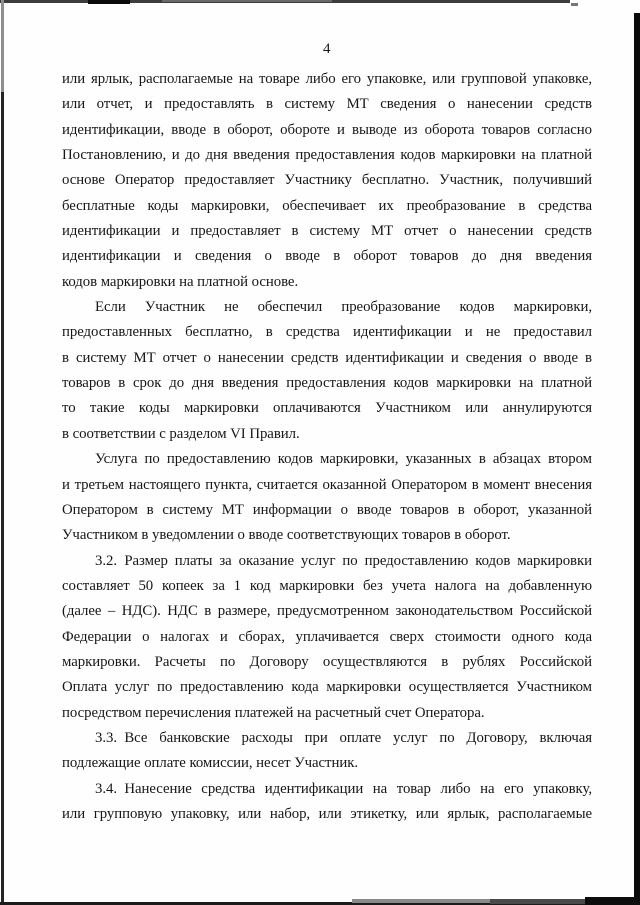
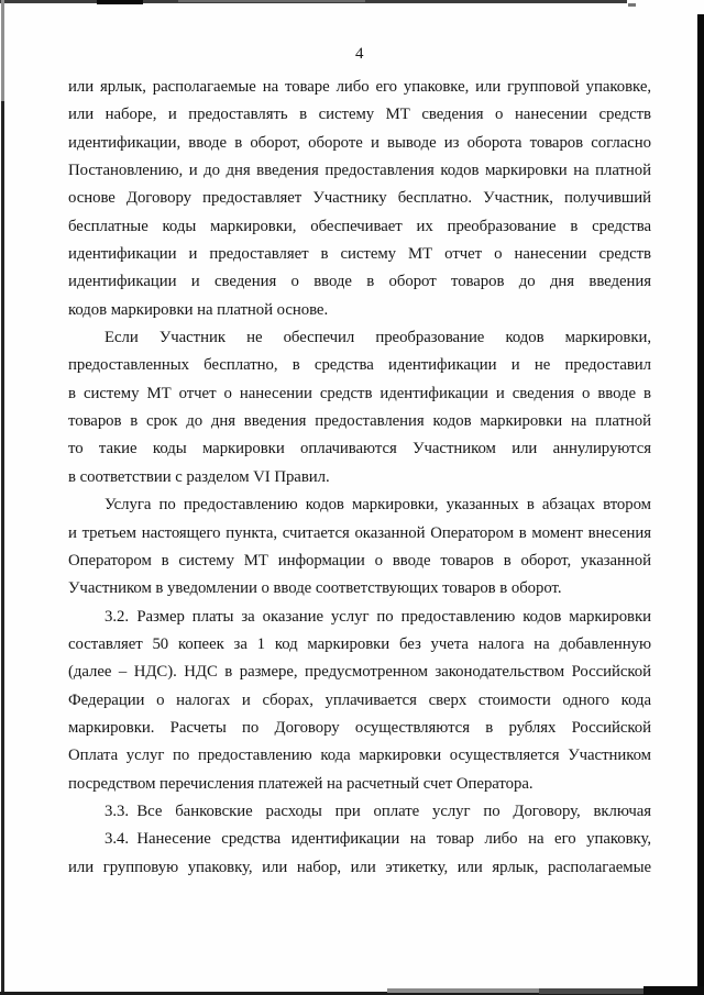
  4
  или ярлык, располагаемые на товаре либо его упаковке, или групповой упаковке,
- или отчет, и предоставлять в систему МТ сведения о нанесении средств
+ или наборе, и предоставлять в систему МТ сведения о нанесении средств
  идентификации, вводе в оборот, обороте и выводе из оборота товаров согласно
  Постановлению, и до дня введения предоставления кодов маркировки на платной
- основе Оператор предоставляет Участнику бесплатно. Участник, получивший
+ основе Договору предоставляет Участнику бесплатно. Участник, получивший
  бесплатные коды маркировки, обеспечивает их преобразование в средства
  идентификации и предоставляет в систему МТ отчет о нанесении средств
  идентификации и сведения о вводе в оборот товаров до дня введения
  кодов маркировки на платной основе.
  Если Участник не обеспечил преобразование кодов маркировки,
  предоставленных бесплатно, в средства идентификации и не предоставил
  в систему МТ отчет о нанесении средств идентификации и сведения о вводе в
  товаров в срок до дня введения предоставления кодов маркировки на платной
  то такие коды маркировки оплачиваются Участником или аннулируются
  в соответствии с разделом VI Правил.
  Услуга по предоставлению кодов маркировки, указанных в абзацах втором
  и третьем настоящего пункта, считается оказанной Оператором в момент внесения
  Оператором в систему МТ информации о вводе товаров в оборот, указанной
  Участником в уведомлении о вводе соответствующих товаров в оборот.
  3.2. Размер платы за оказание услуг по предоставлению кодов маркировки
  составляет 50 копеек за 1 код маркировки без учета налога на добавленную
  (далее – НДС). НДС в размере, предусмотренном законодательством Российской
  Федерации о налогах и сборах, уплачивается сверх стоимости одного кода
  маркировки. Расчеты по Договору осуществляются в рублях Российской
  Оплата услуг по предоставлению кода маркировки осуществляется Участником
  посредством перечисления платежей на расчетный счет Оператора.
  3.3. Все банковские расходы при оплате услуг по Договору, включая
- подлежащие оплате комиссии, несет Участник.
  3.4. Нанесение средства идентификации на товар либо на его упаковку,
  или групповую упаковку, или набор, или этикетку, или ярлык, располагаемые
